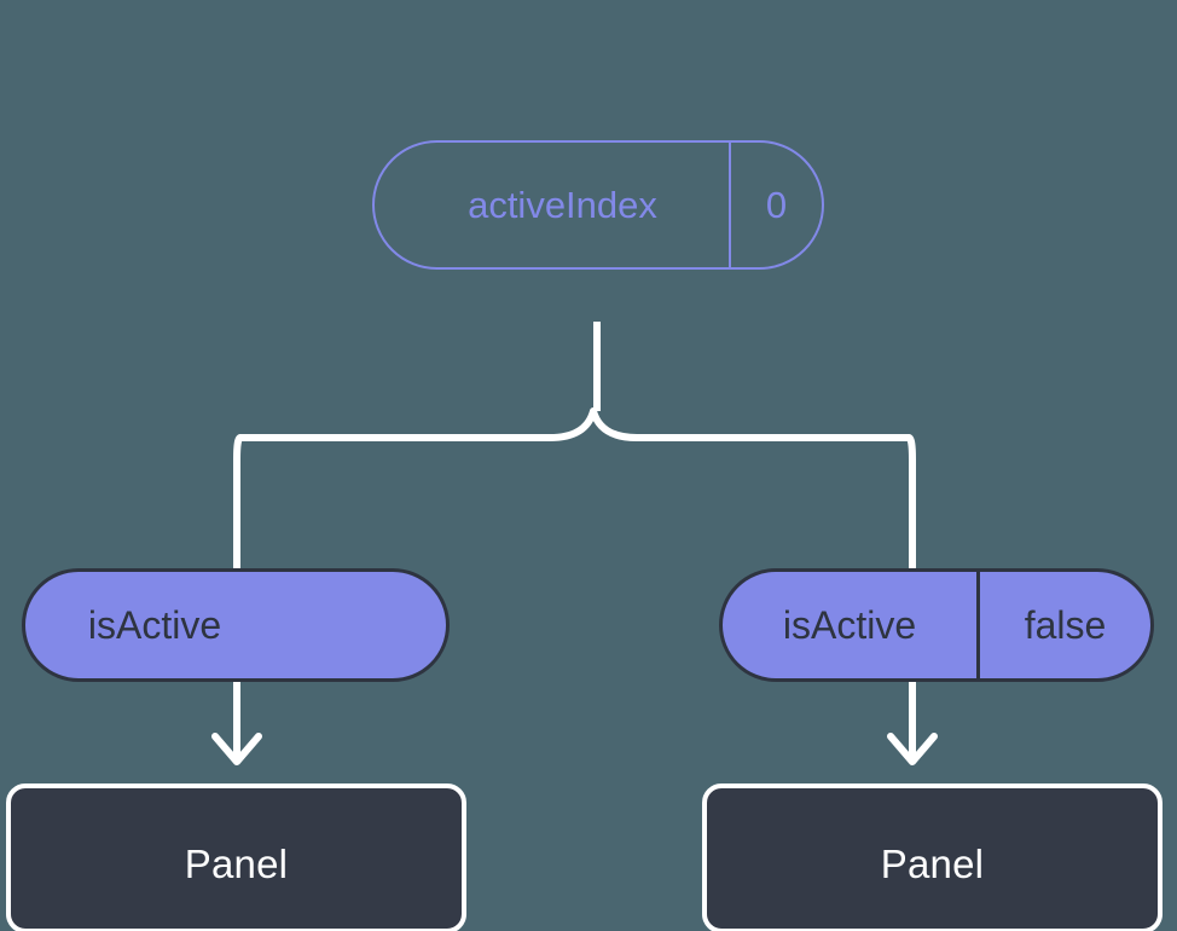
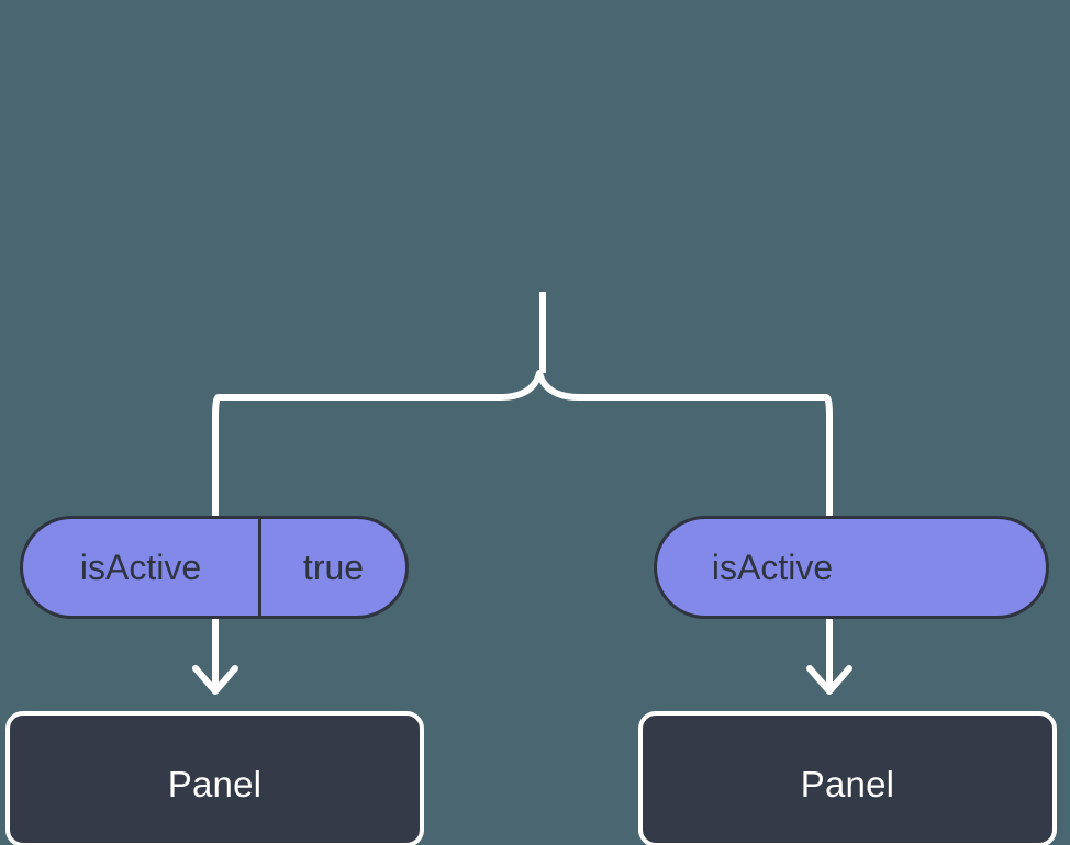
- activeIndex
- 0
  isActive
+ true
  isActive
- false
  Panel
  Panel
